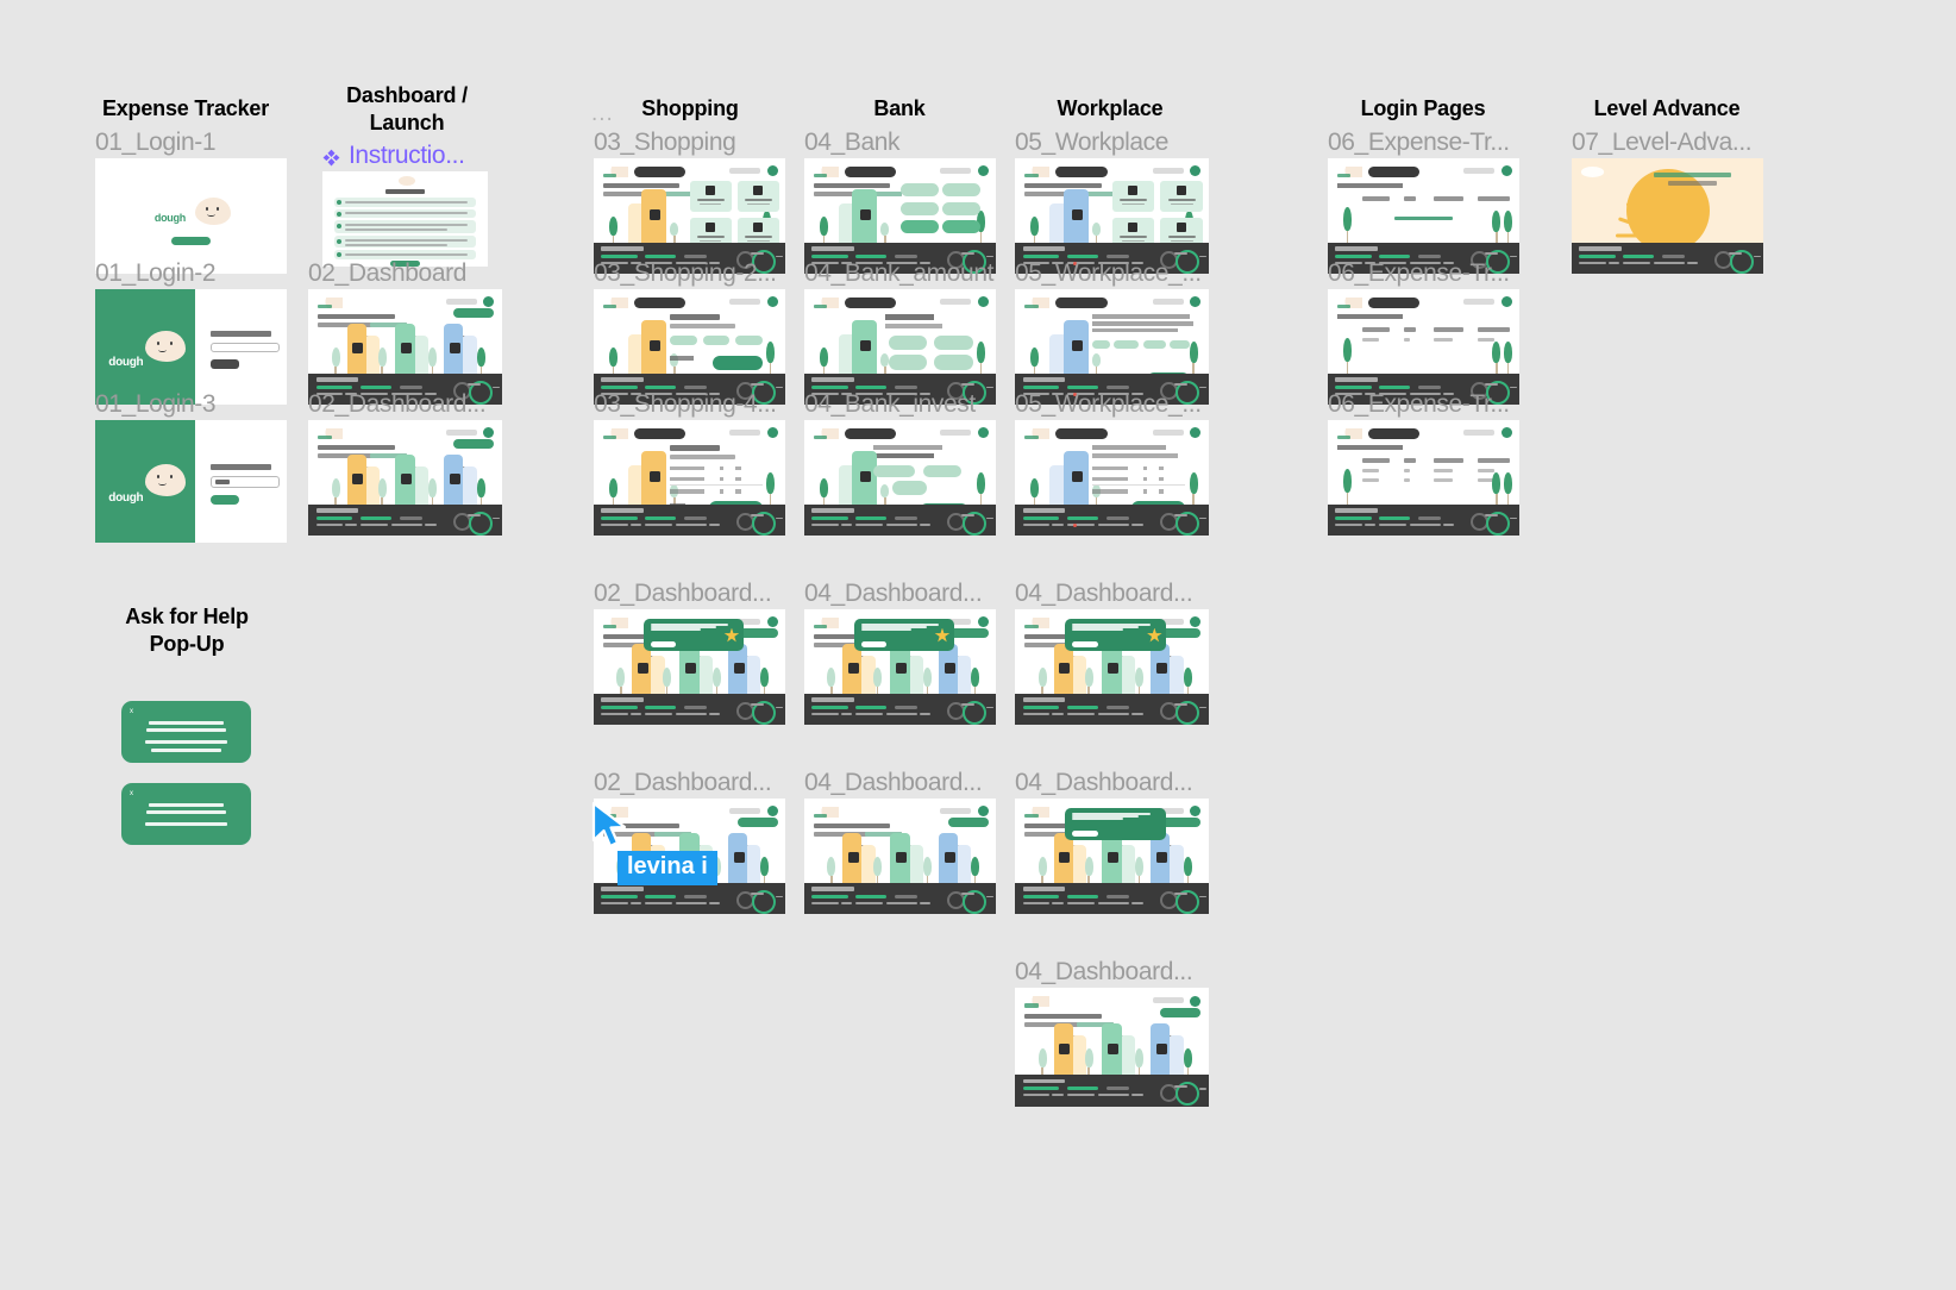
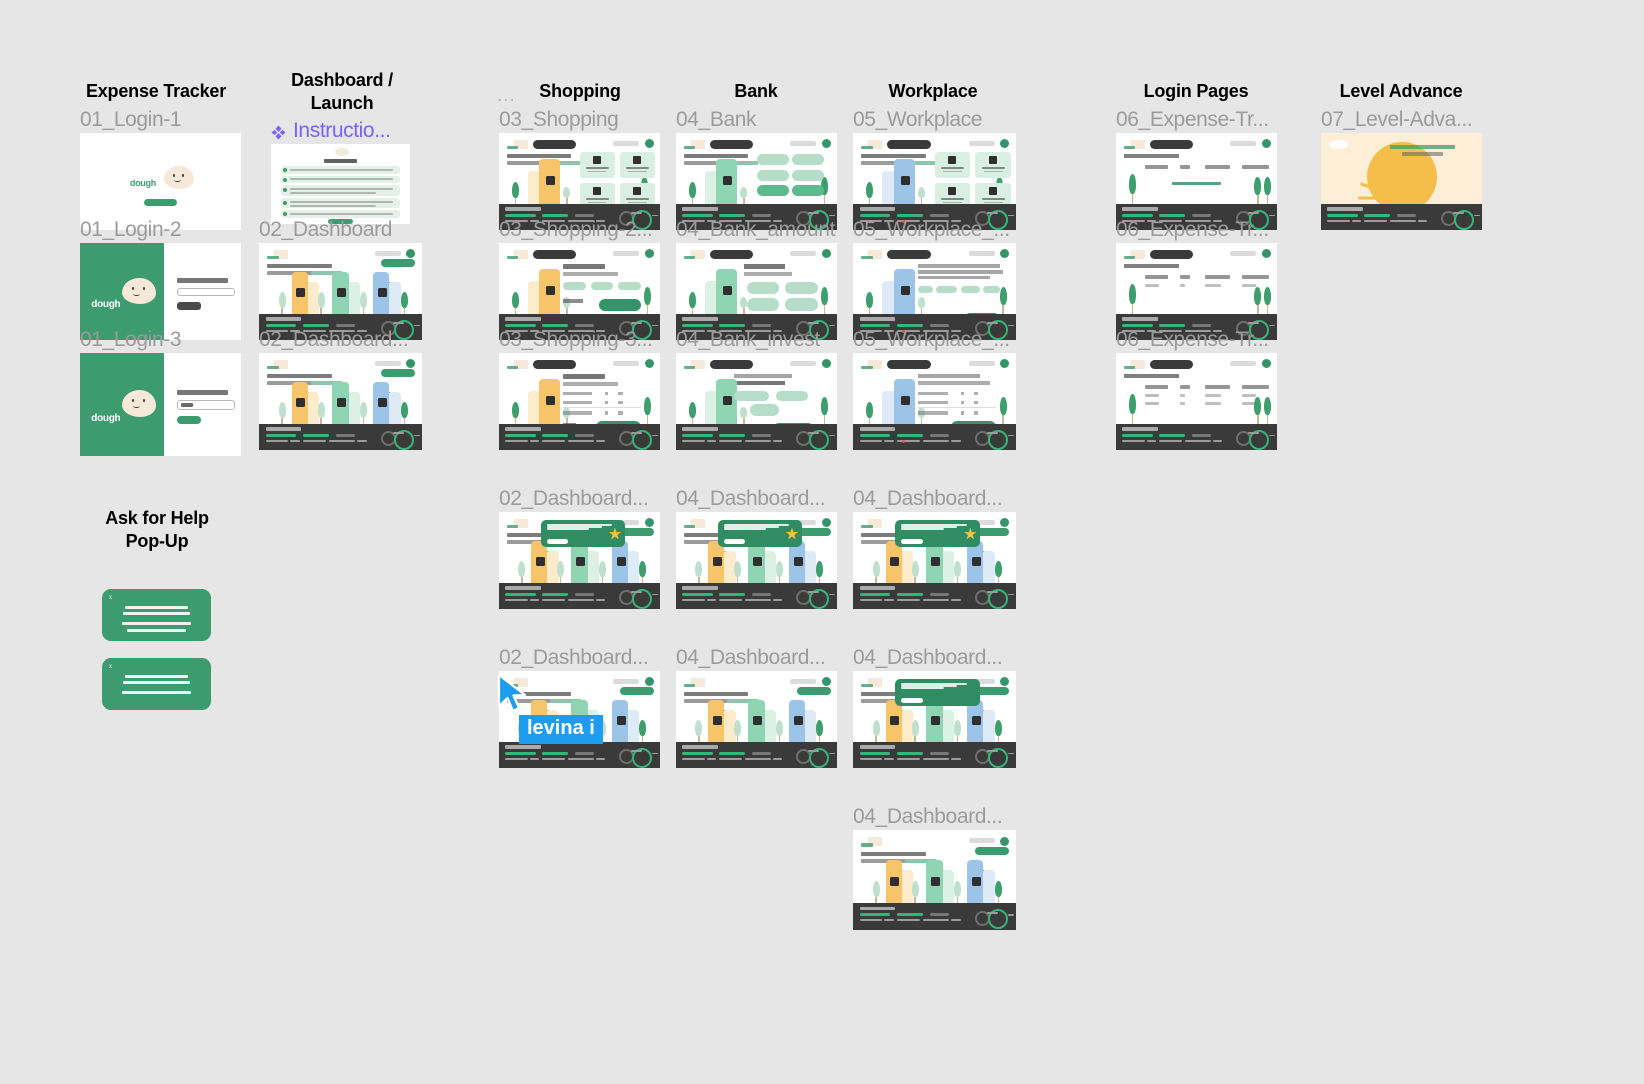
  Expense Tracker
  Dashboard /
  Launch
  Shopping
  Bank
  Workplace
  Login Pages
  Level Advance
  Ask for Help
  Pop-Up
  ...
  01_Login-1
  dough
  01_Login-2
  dough
  01_Login-3
  dough
  Instructio...
  02_Dashboard
  02_Dashboard...
  03_Shopping
  03_Shopping-2...
- 03_Shopping-4...
+ 03_Shopping-3...
  04_Bank
  04_Bank_amount
  04_Bank_invest
  05_Workplace
  05_Workplace_...
  05_Workplace_...
  06_Expense-Tr...
  06_Expense-Tr...
  06_Expense-Tr...
  07_Level-Adva...
  02_Dashboard...
  04_Dashboard...
  04_Dashboard...
  02_Dashboard...
  04_Dashboard...
  04_Dashboard...
  04_Dashboard...
  levina i
